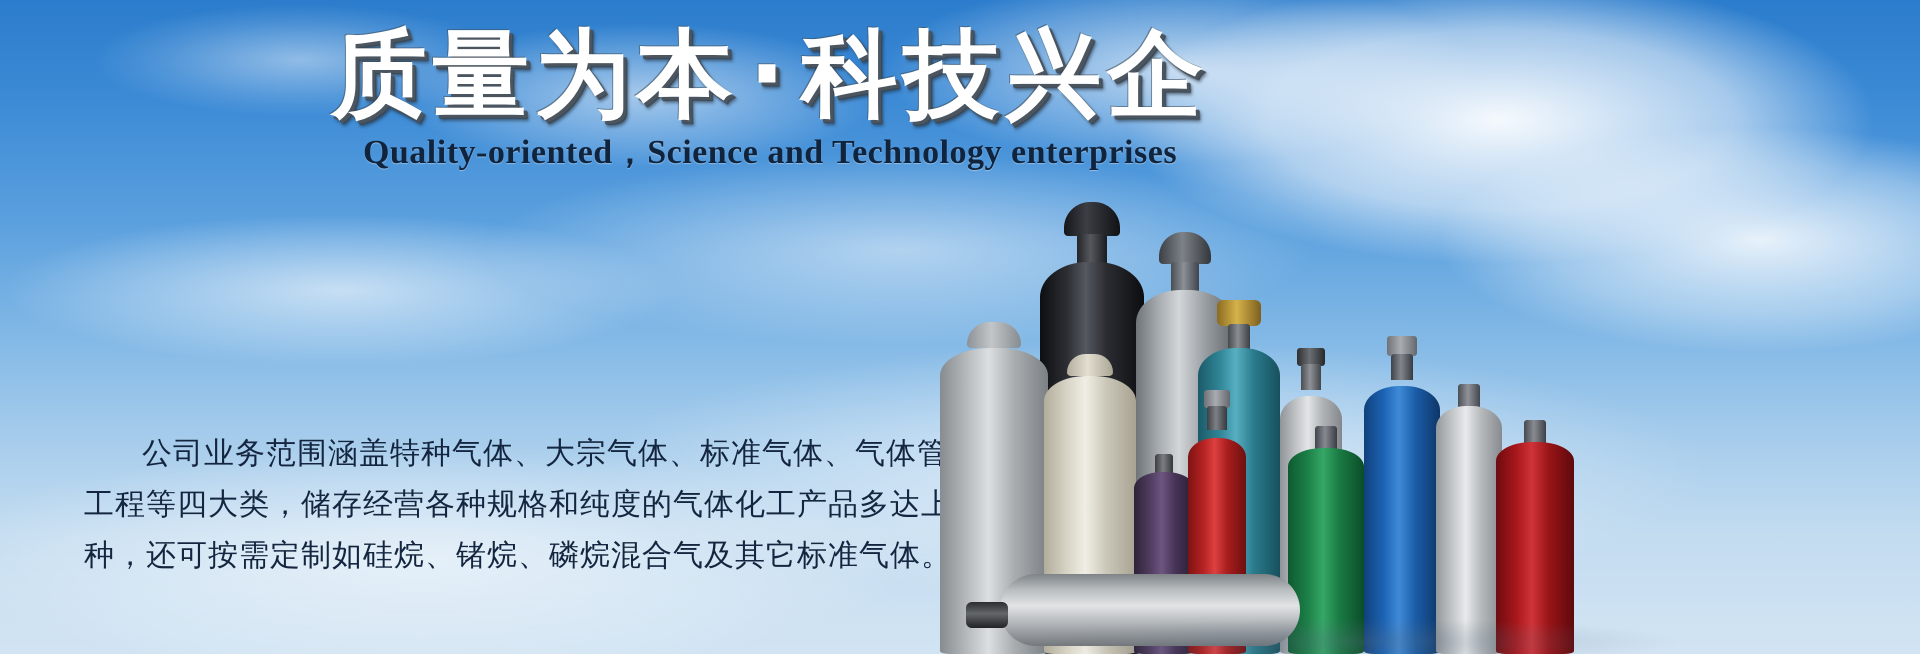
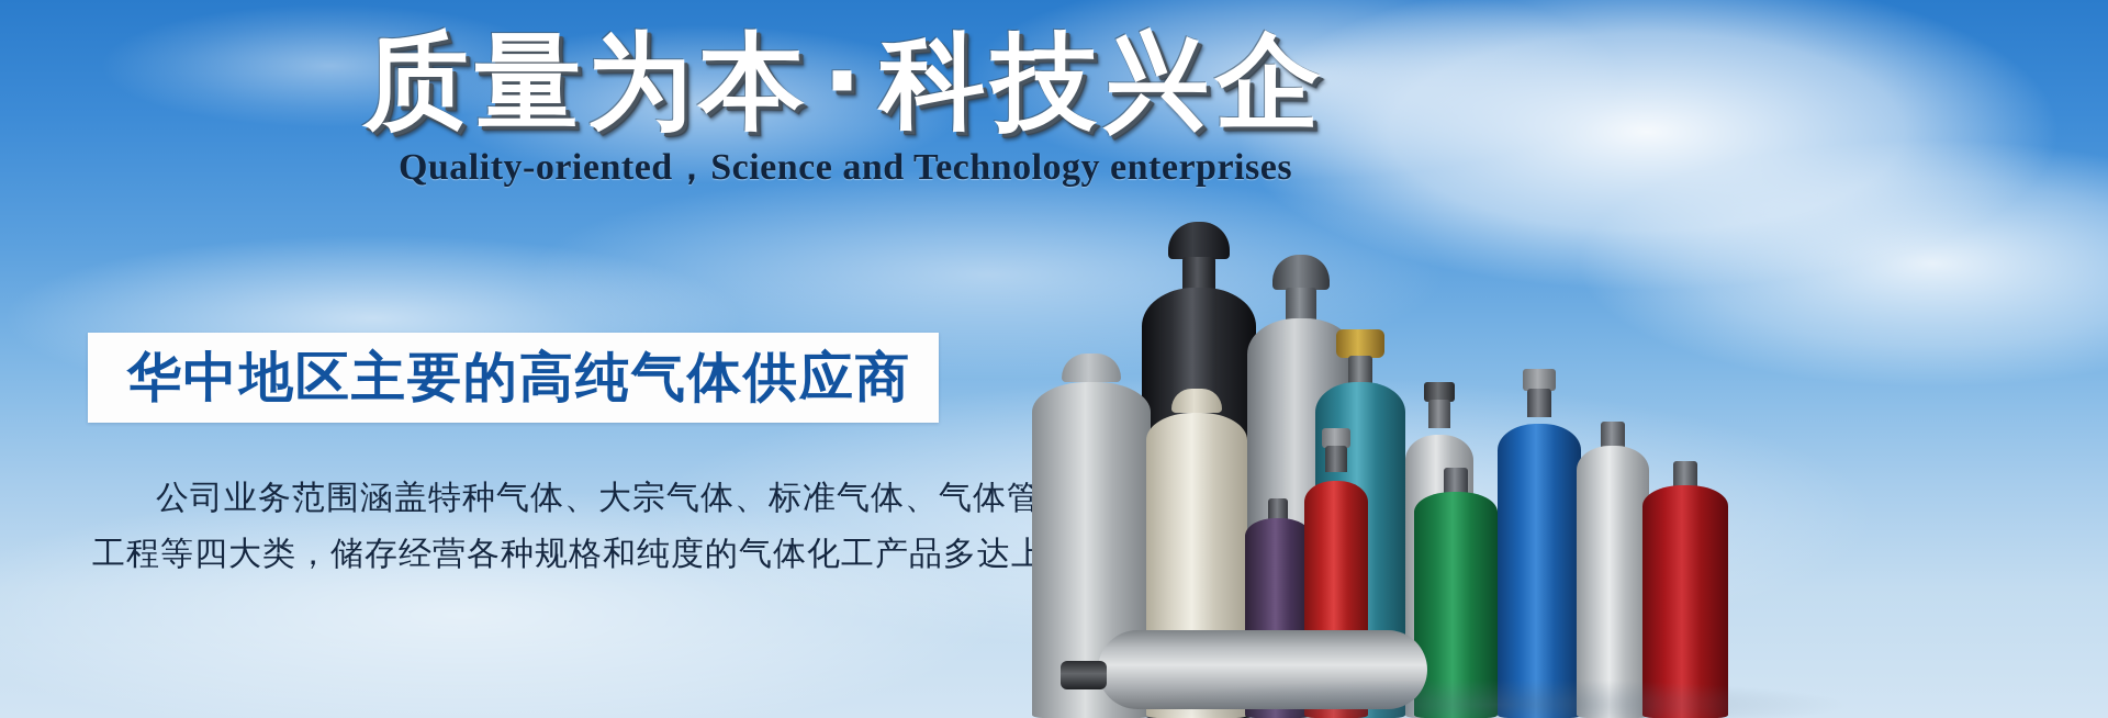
  质量为本·科技兴企
  Quality-oriented，Science and Technology enterprises
+ 华中地区主要的高纯气体供应商
  公司业务范围涵盖特种气体、大宗气体、标准气体、气体管
  工程等四大类，储存经营各种规格和纯度的气体化工产品多达上
- 种，还可按需定制如硅烷、锗烷、磷烷混合气及其它标准气体。
